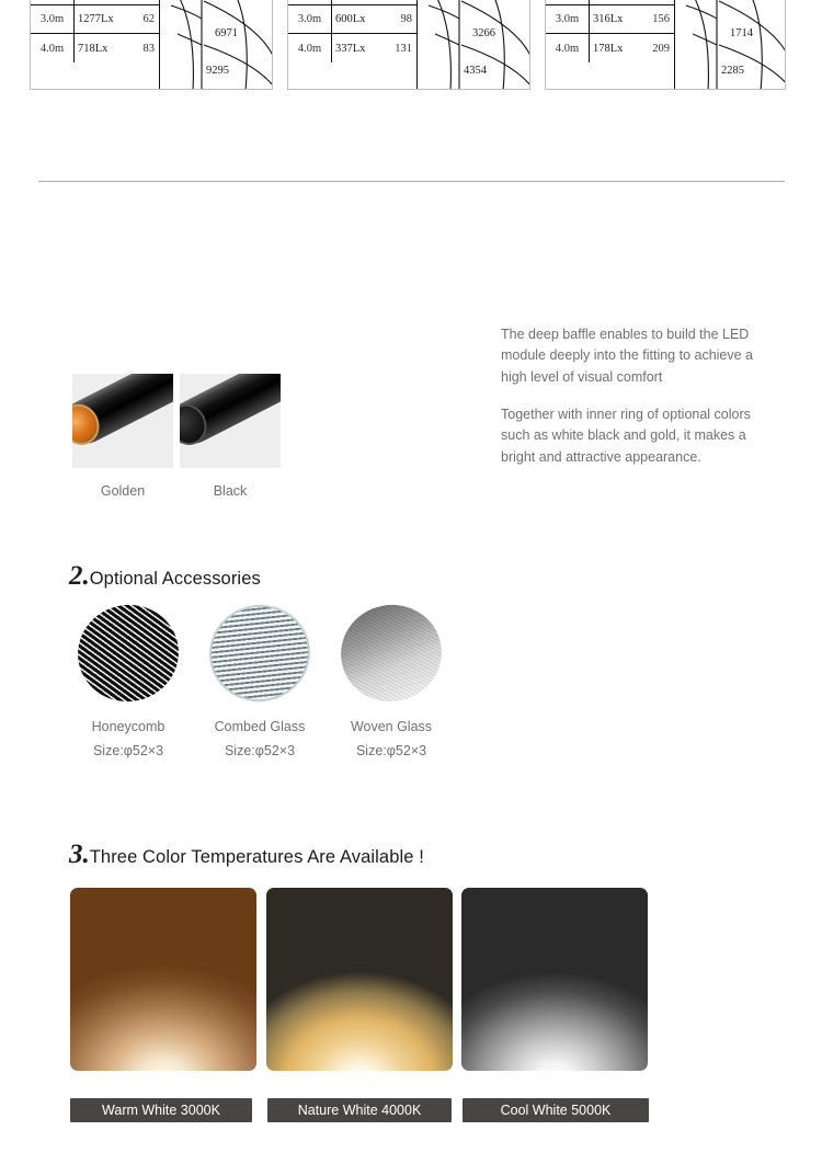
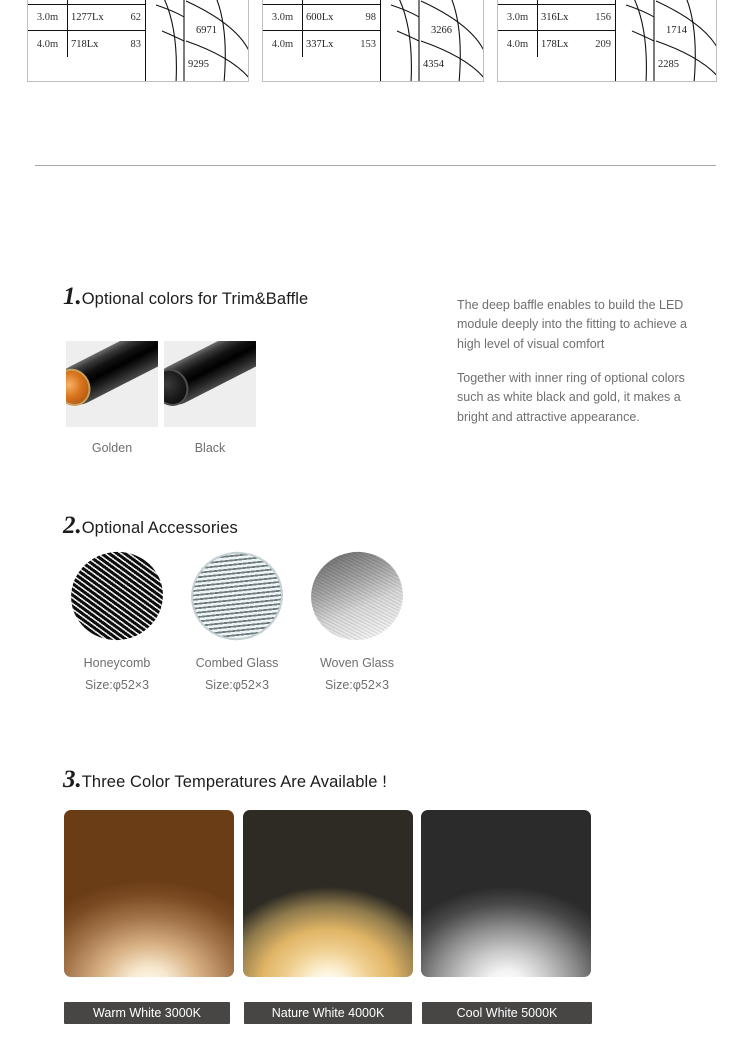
  3.0m
  1277Lx
  62
  4.0m
  718Lx
  83
  6971
  9295
  3.0m
  600Lx
  98
  4.0m
  337Lx
- 131
+ 153
  3266
  4354
  3.0m
  316Lx
  156
  4.0m
  178Lx
  209
  1714
  2285
+ 1.
+ Optional colors for Trim&Baffle
  Golden
  Black
  The deep baffle enables to build the LED module deeply into the fitting to achieve a high level of visual comfort
  Together with inner ring of optional colors such as white black and gold, it makes a bright and attractive appearance.
  2.
  Optional Accessories
  Honeycomb
  Size:φ52×3
  Combed Glass
  Size:φ52×3
  Woven Glass
  Size:φ52×3
  3.
  Three Color Temperatures Are Available !
  Warm White 3000K
  Nature White 4000K
  Cool White 5000K
